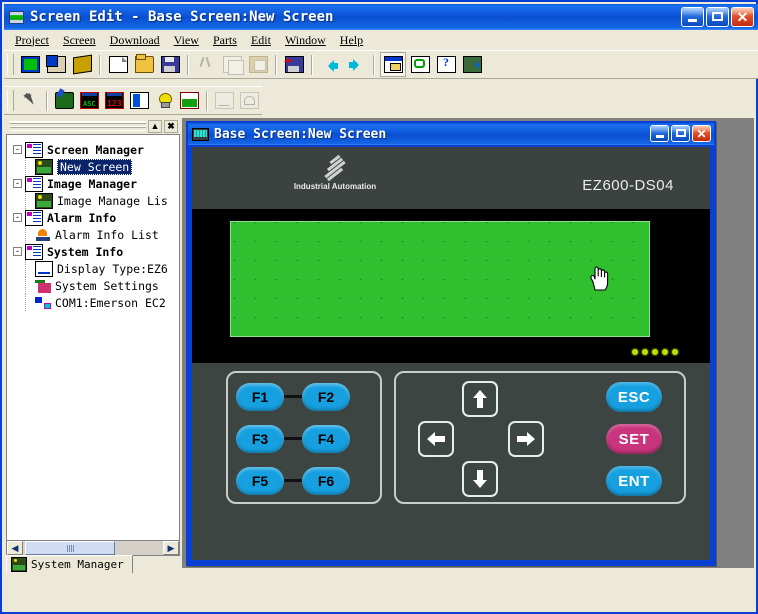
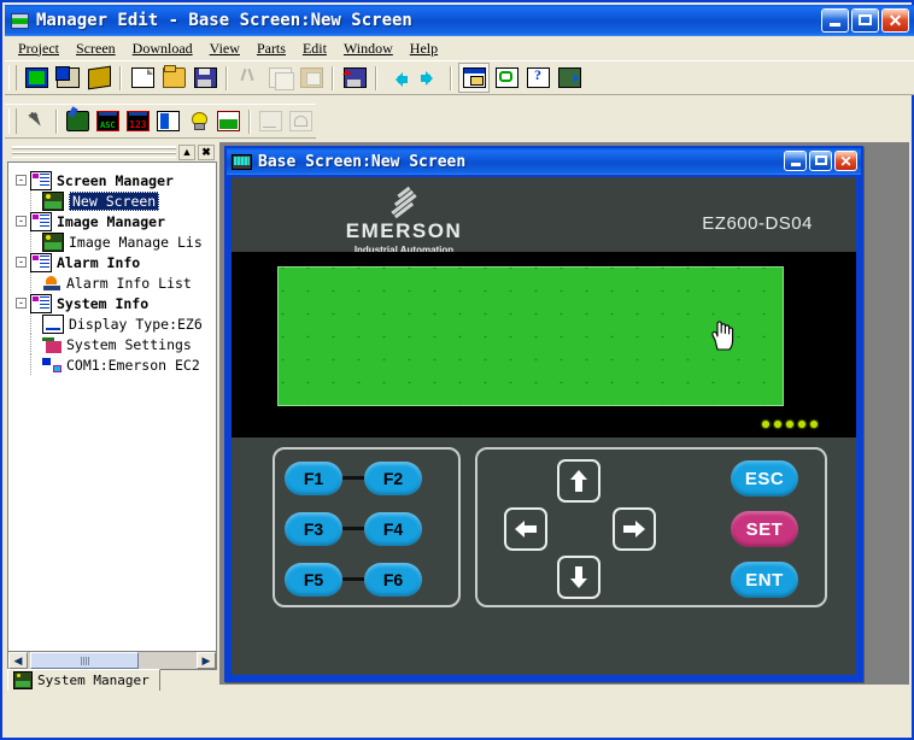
- Screen Edit - Base Screen:New Screen
+ Manager Edit - Base Screen:New Screen
  ✕
  Project
  Screen
  Download
  View
  Parts
  Edit
  Window
  Help
  ▲
  ✖
  -
  Screen Manager
  New Screen
  -
  Image Manager
  Image Manage Lis
  -
  Alarm Info
  Alarm Info List
  -
  System Info
  Display Type:EZ6
  System Settings
  COM1:Emerson EC2
  ◀
  ▶
  System Manager
  Base Screen:New Screen
  ✕
+ EMERSON
  Industrial Automation
  EZ600-DS04
  F1
  F2
  F3
  F4
  F5
  F6
  ESC
  SET
  ENT
